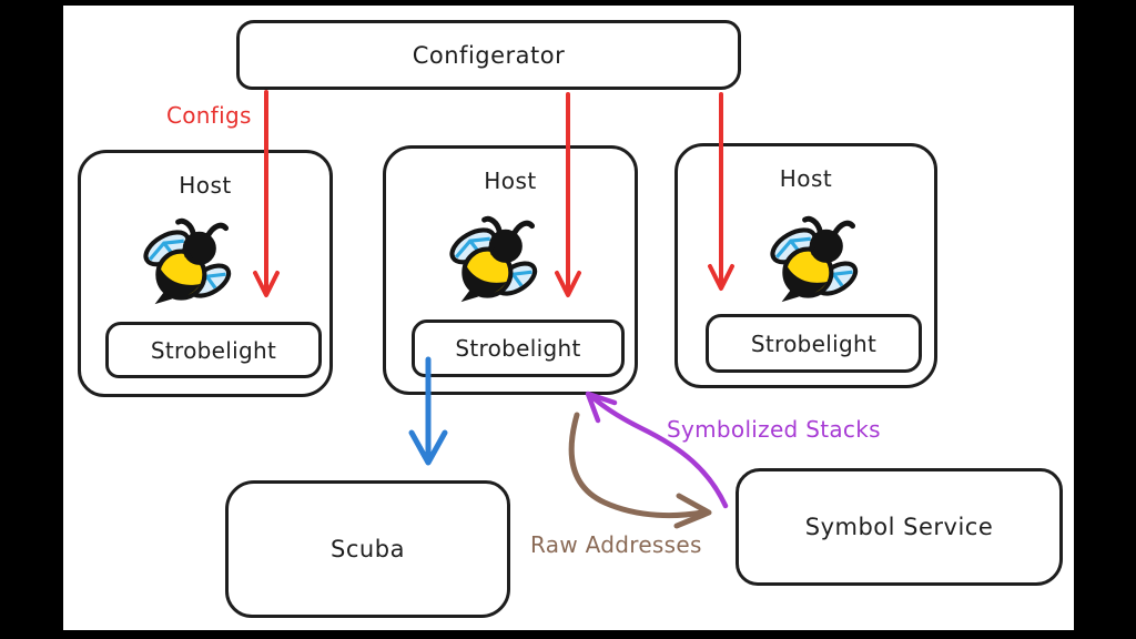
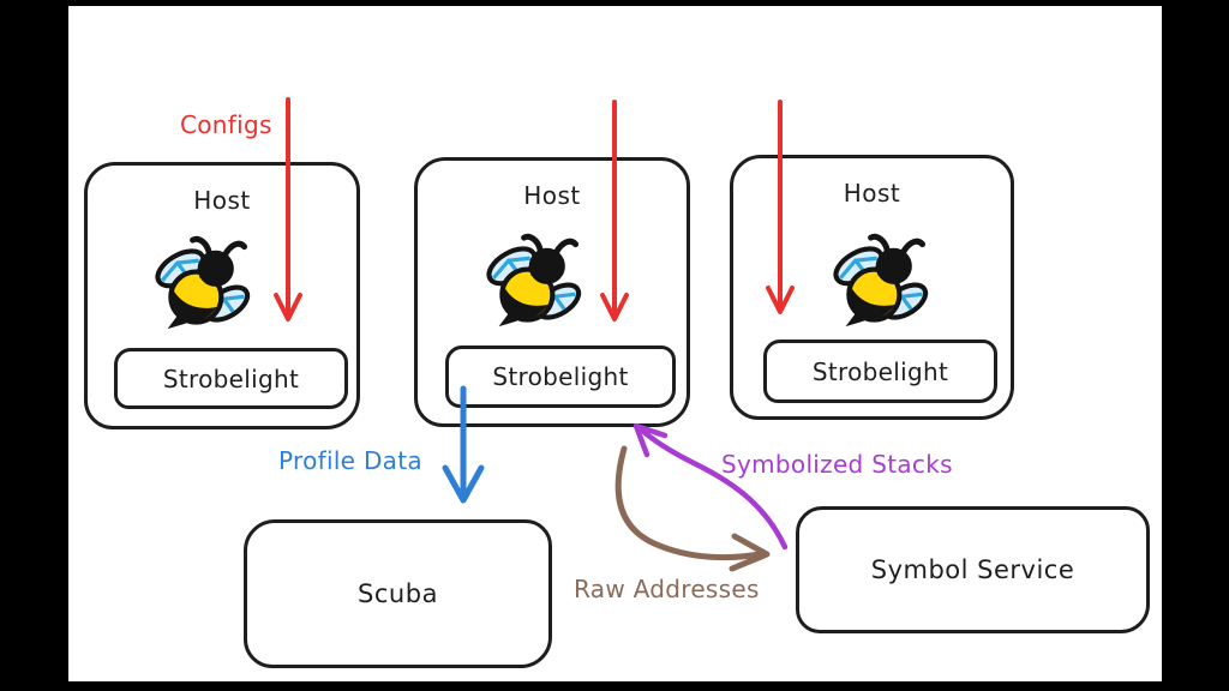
- Configerator
  Host
  Strobelight
  Host
  Strobelight
  Host
  Strobelight
  Scuba
  Symbol Service
  Configs
+ Profile Data
  Raw Addresses
  Symbolized Stacks
